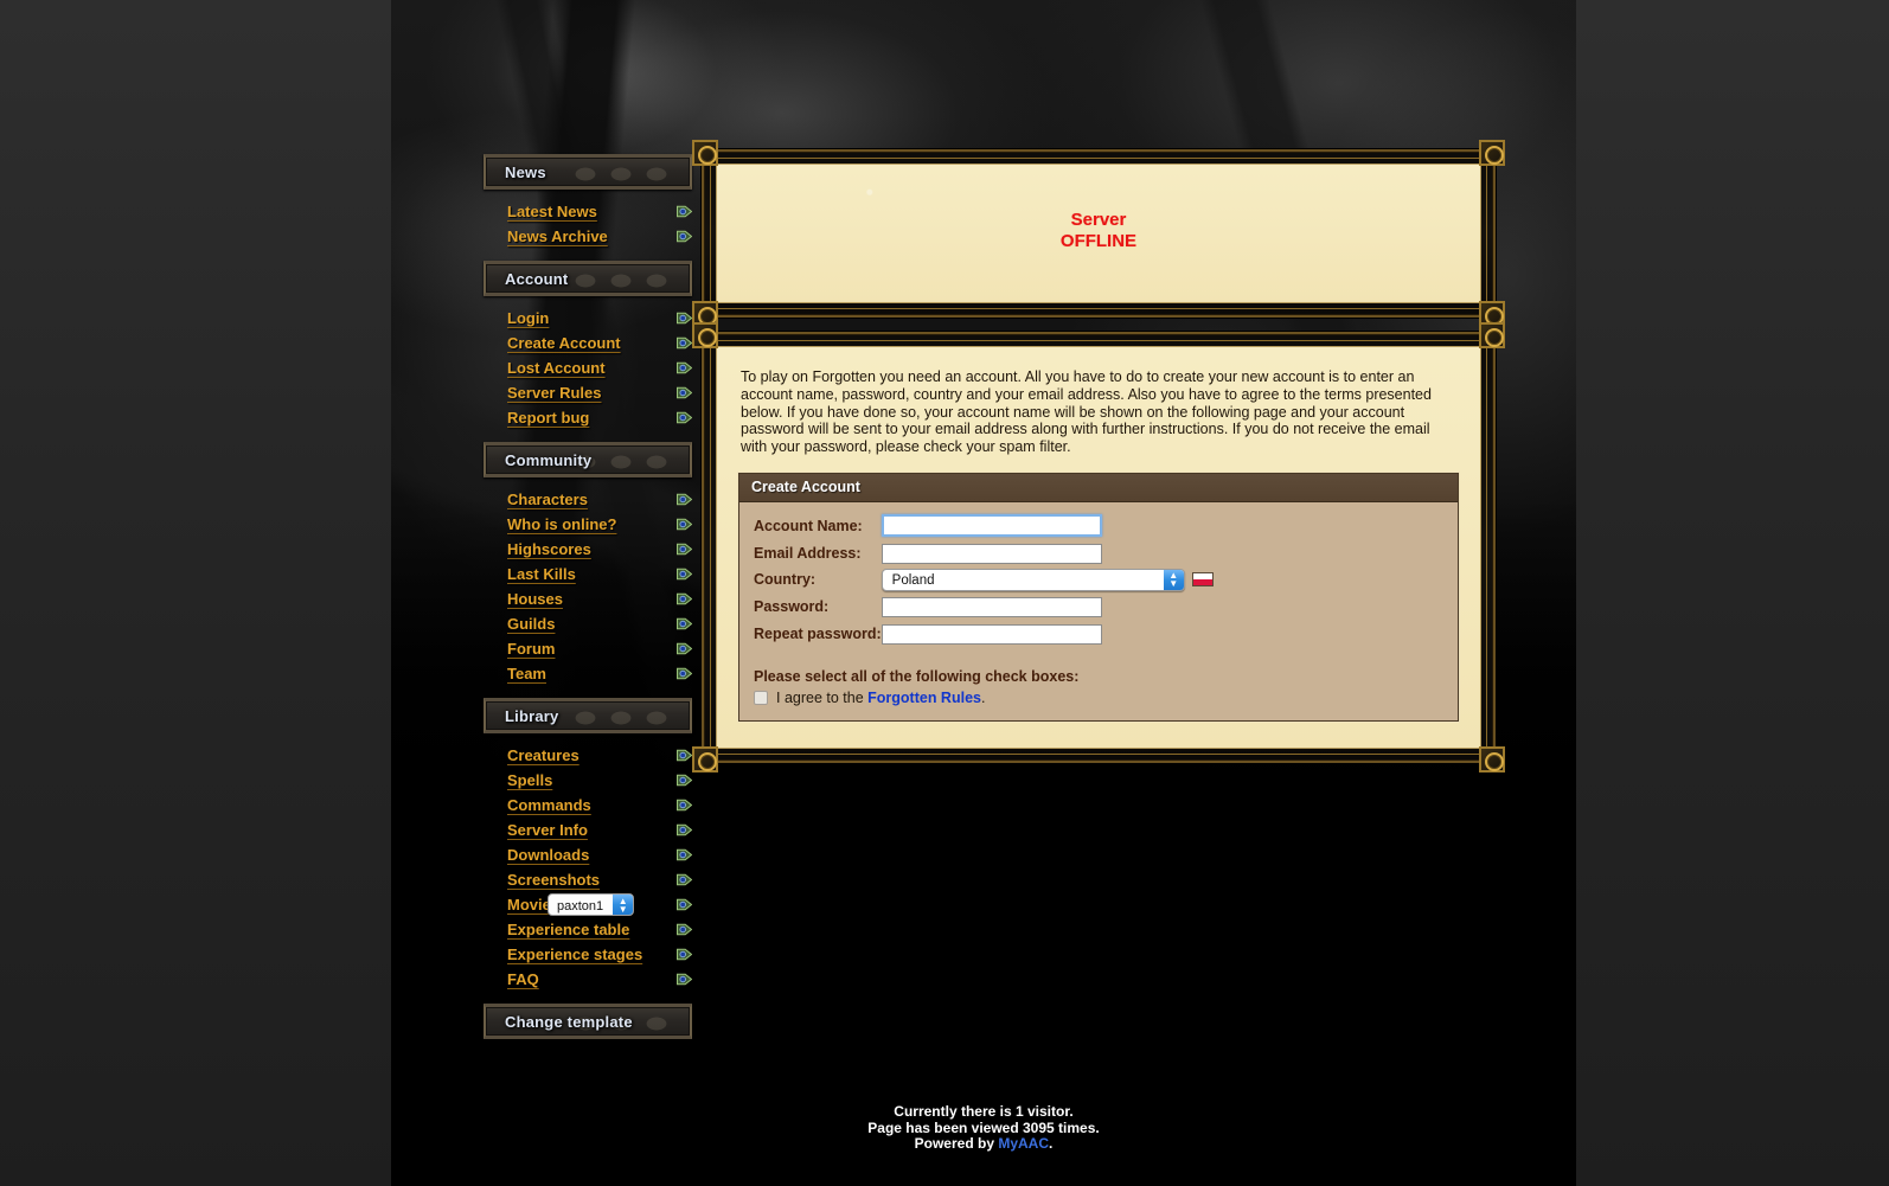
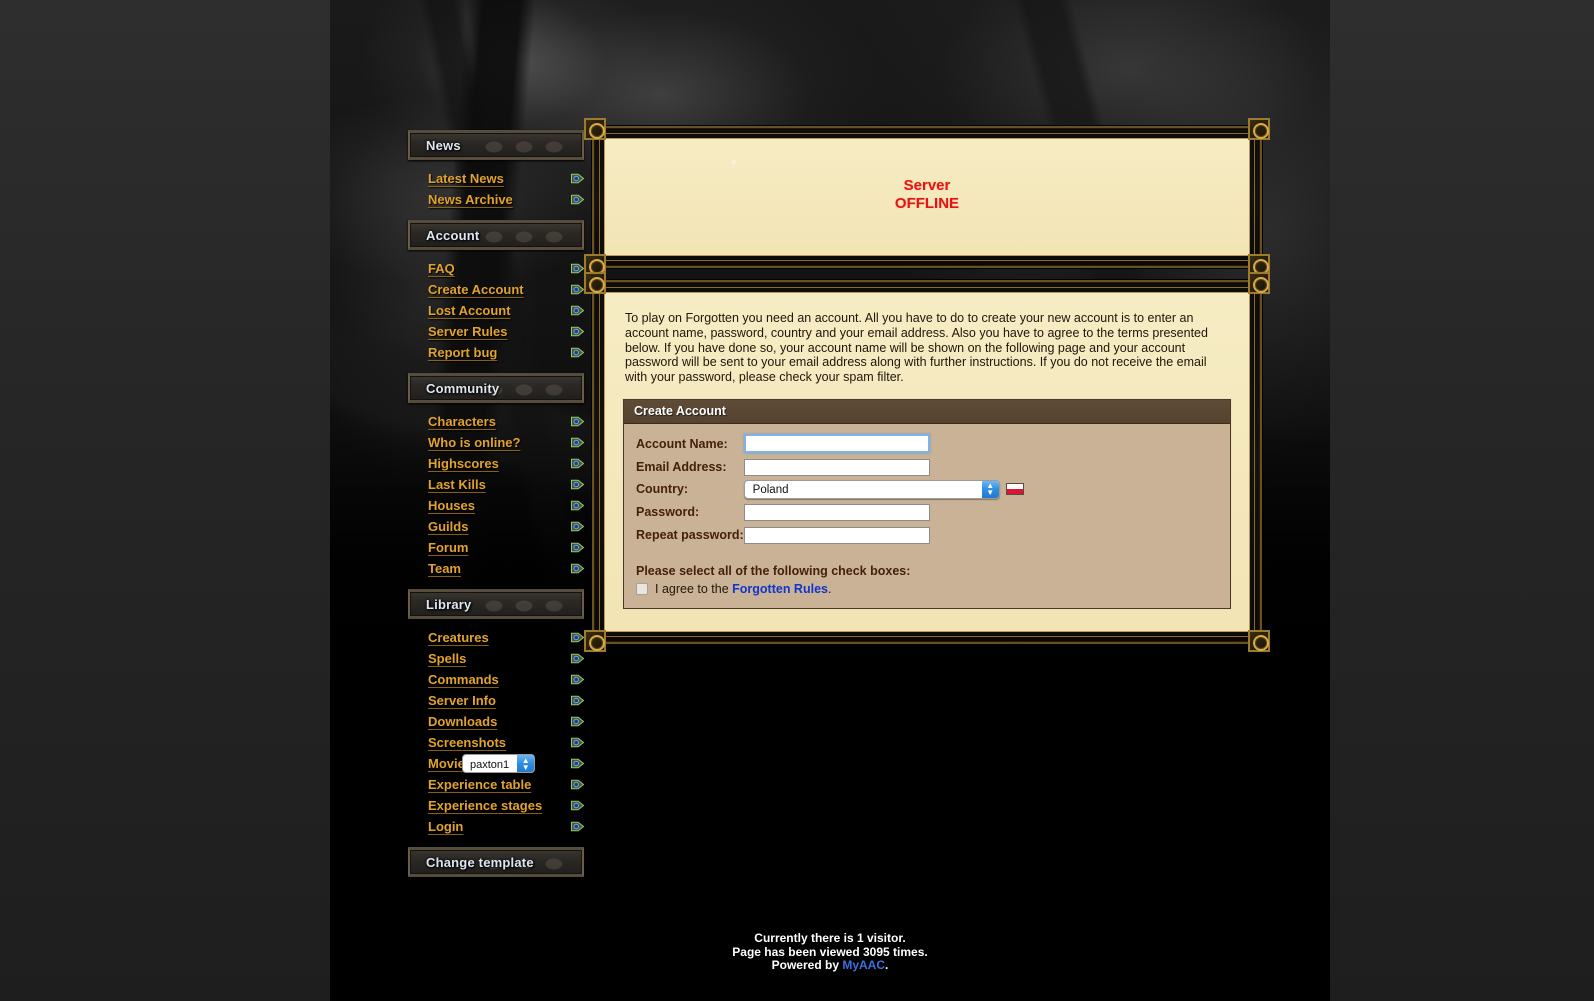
  News
  Latest News
  News Archive
  Account
- Login
+ FAQ
  Create Account
  Lost Account
  Server Rules
  Report bug
  Community
  Characters
  Who is online?
  Highscores
  Last Kills
  Houses
  Guilds
  Forum
  Team
  Library
  Creatures
  Spells
  Commands
  Server Info
  Downloads
  Screenshots
  Experience table
  Experience stages
- FAQ
+ Login
  Change template
  paxton1
  ▲
  ▼
  Server
  OFFLINE
  To play on Forgotten you need an account. All you have to do to create your new account is to enter an account name, password, country and your email address. Also you have to agree to the terms presented below. If you have done so, your account name will be shown on the following page and your account password will be sent to your email address along with further instructions. If you do not receive the email with your password, please check your spam filter.
  Create Account
  Account Name:
  Email Address:
  Country:	Poland ▲▼
  Password:
  Repeat password:
  Please select all of the following check boxes:
  I agree to the Forgotten Rules.
  Currently there is 1 visitor.
  Page has been viewed 3095 times.
  Powered by MyAAC.
